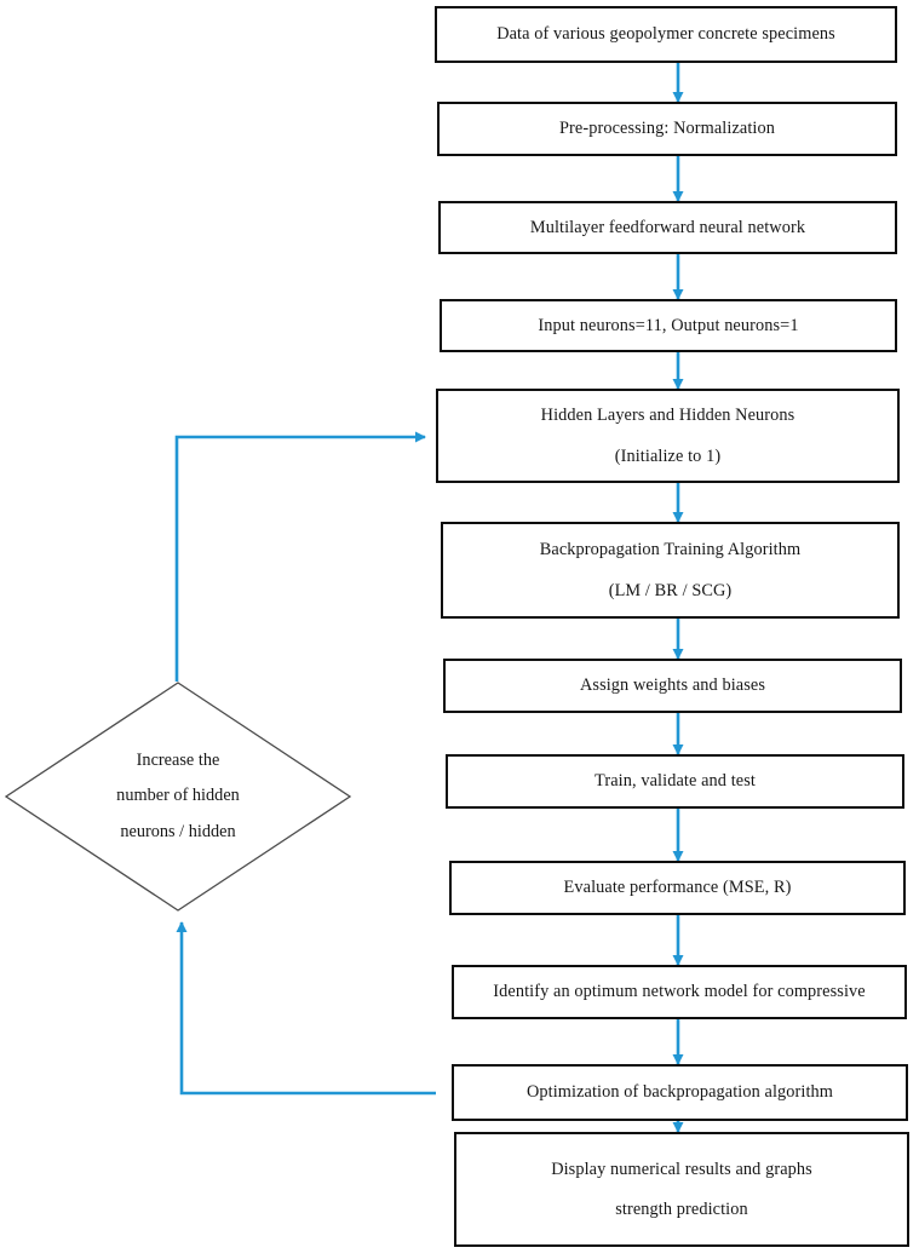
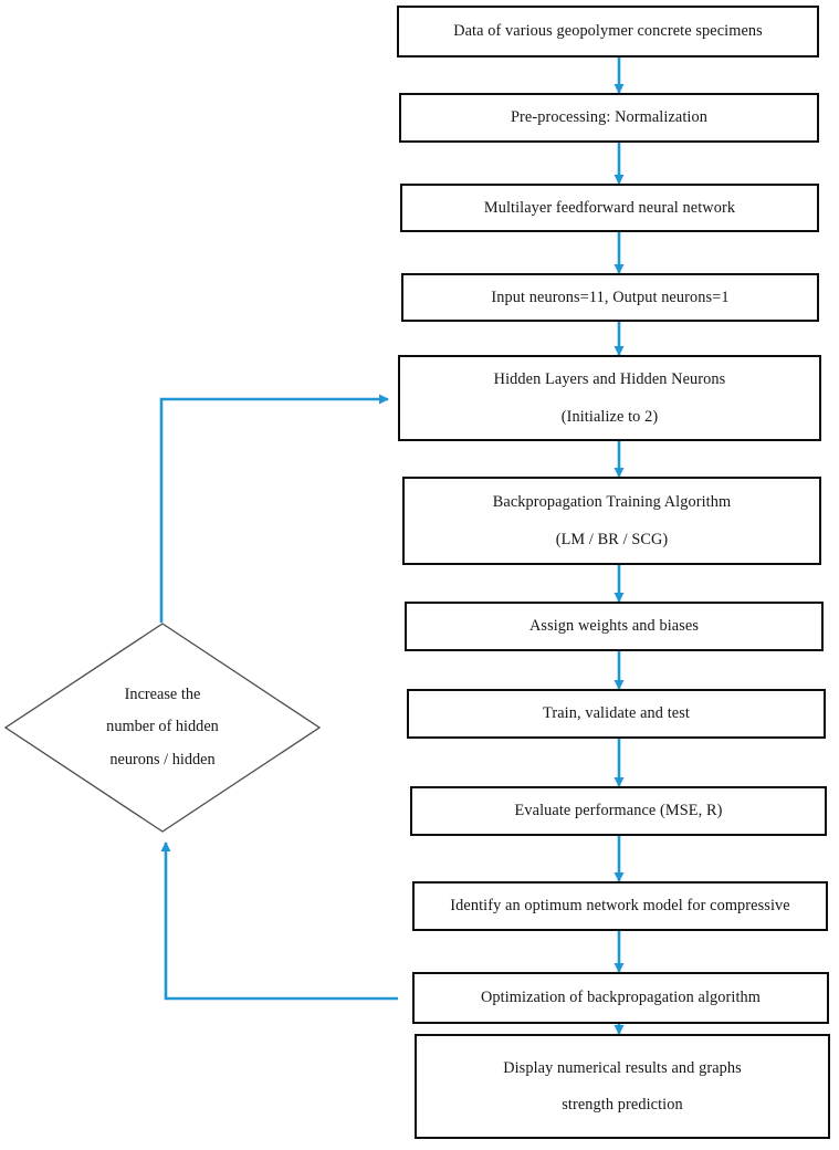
  Data of various geopolymer concrete specimens
  Pre-processing: Normalization
  Multilayer feedforward neural network
  Input neurons=11, Output neurons=1
  Hidden Layers and Hidden Neurons
- (Initialize to 1)
+ (Initialize to 2)
  Backpropagation Training Algorithm
  (LM / BR / SCG)
  Assign weights and biases
  Train, validate and test
  Evaluate performance (MSE, R)
  Identify an optimum network model for compressive
  Optimization of backpropagation algorithm
  Display numerical results and graphs
  strength prediction
  Increase the
  number of hidden
  neurons / hidden
